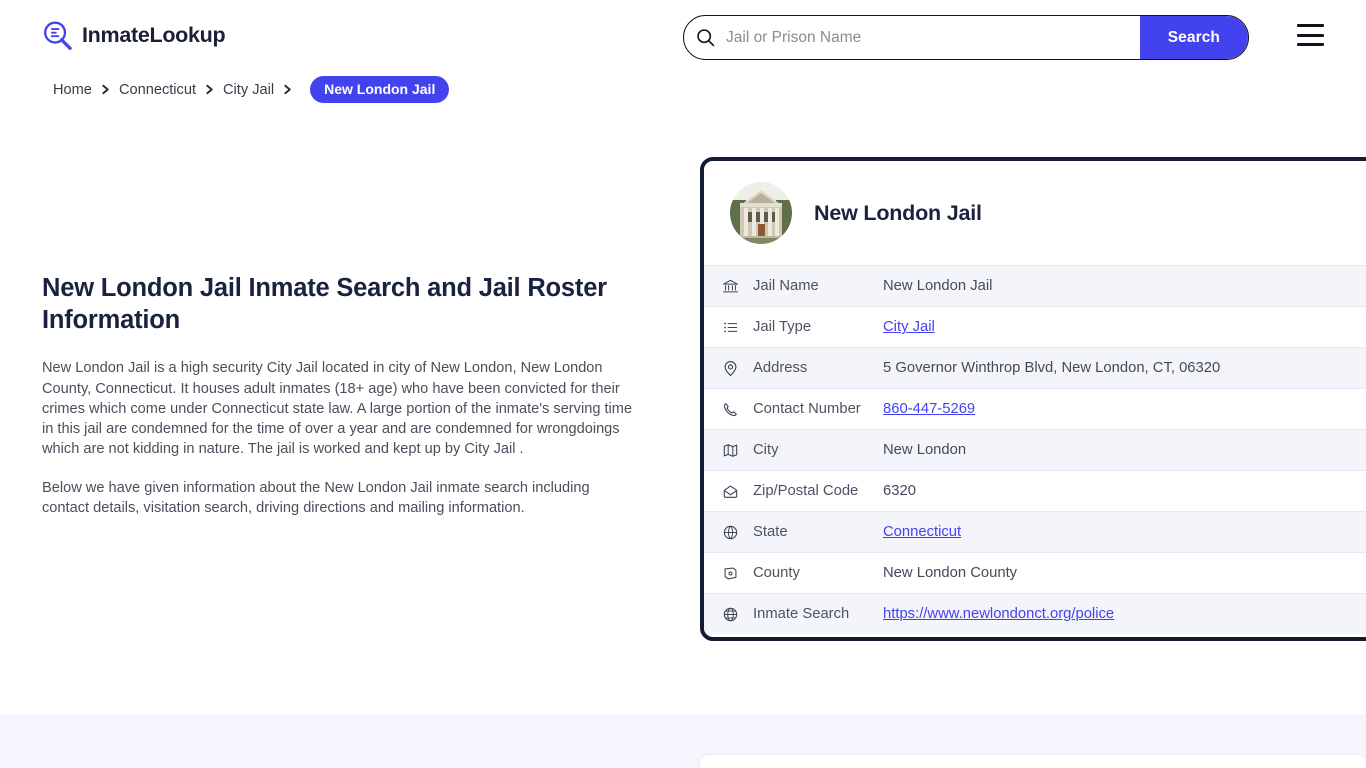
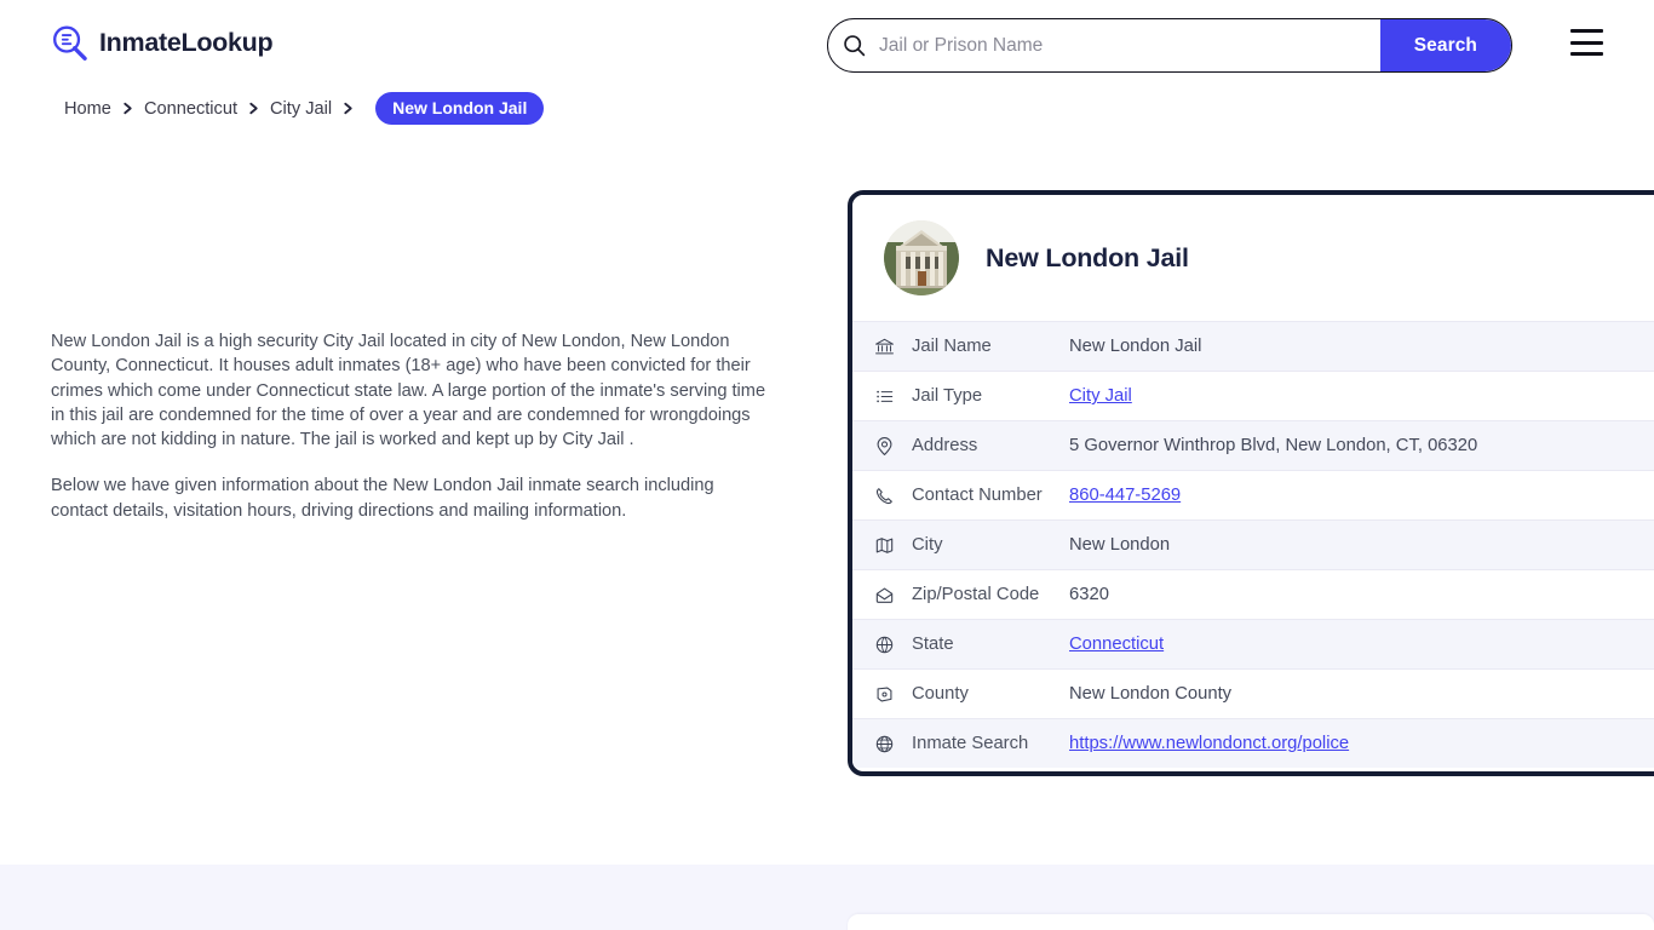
  InmateLookup
  Jail or Prison Name
  Search
  Home
  Connecticut
  City Jail
  New London Jail
- New London Jail Inmate Search and Jail Roster Information
  New London Jail is a high security City Jail located in city of New London, New London County, Connecticut. It houses adult inmates (18+ age) who have been convicted for their crimes which come under Connecticut state law. A large portion of the inmate's serving time in this jail are condemned for the time of over a year and are condemned for wrongdoings which are not kidding in nature. The jail is worked and kept up by City Jail .
- Below we have given information about the New London Jail inmate search including contact details, visitation search, driving directions and mailing information.
+ Below we have given information about the New London Jail inmate search including contact details, visitation hours, driving directions and mailing information.
  New London Jail
  Jail Name
  New London Jail
  Jail Type
  City Jail
  Address
  5 Governor Winthrop Blvd, New London, CT, 06320
  Contact Number
  860-447-5269
  City
  New London
  Zip/Postal Code
  6320
  State
  Connecticut
  County
  New London County
  Inmate Search
  https://www.newlondonct.org/police
